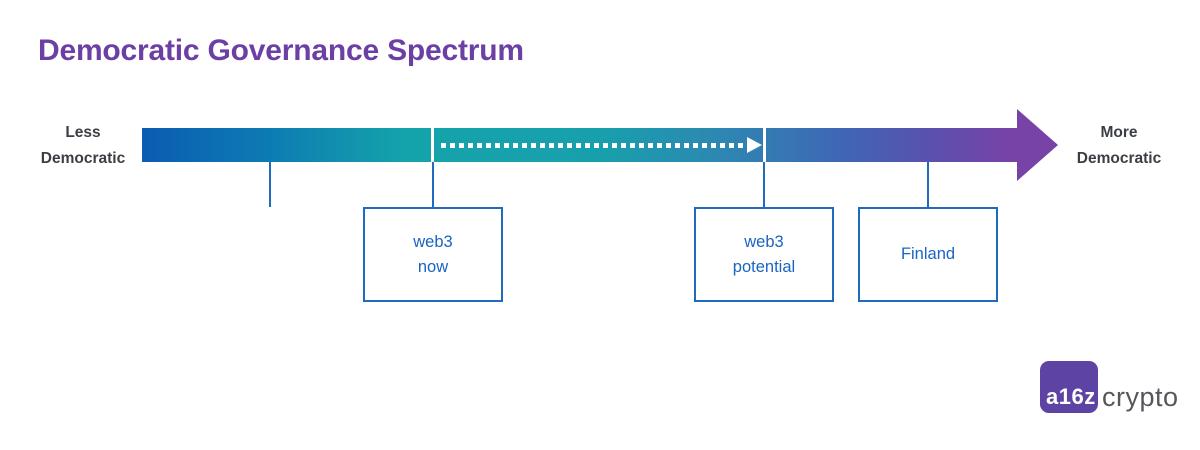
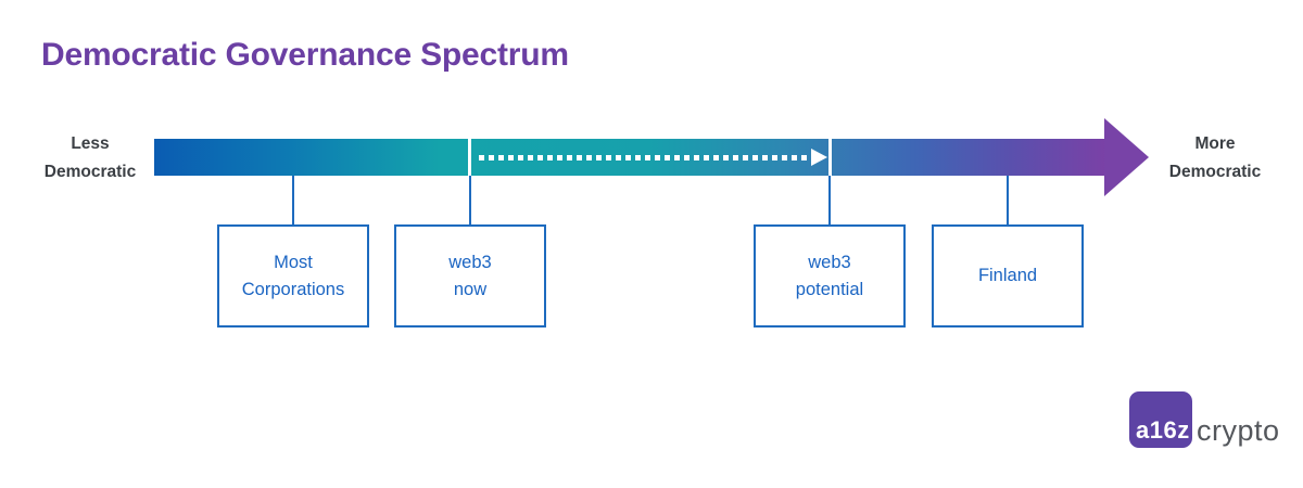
  Democratic Governance Spectrum
  Less
  Democratic
  More
  Democratic
+ Most
+ Corporations
  web3
  now
  web3
  potential
  Finland
  a16z
  crypto
